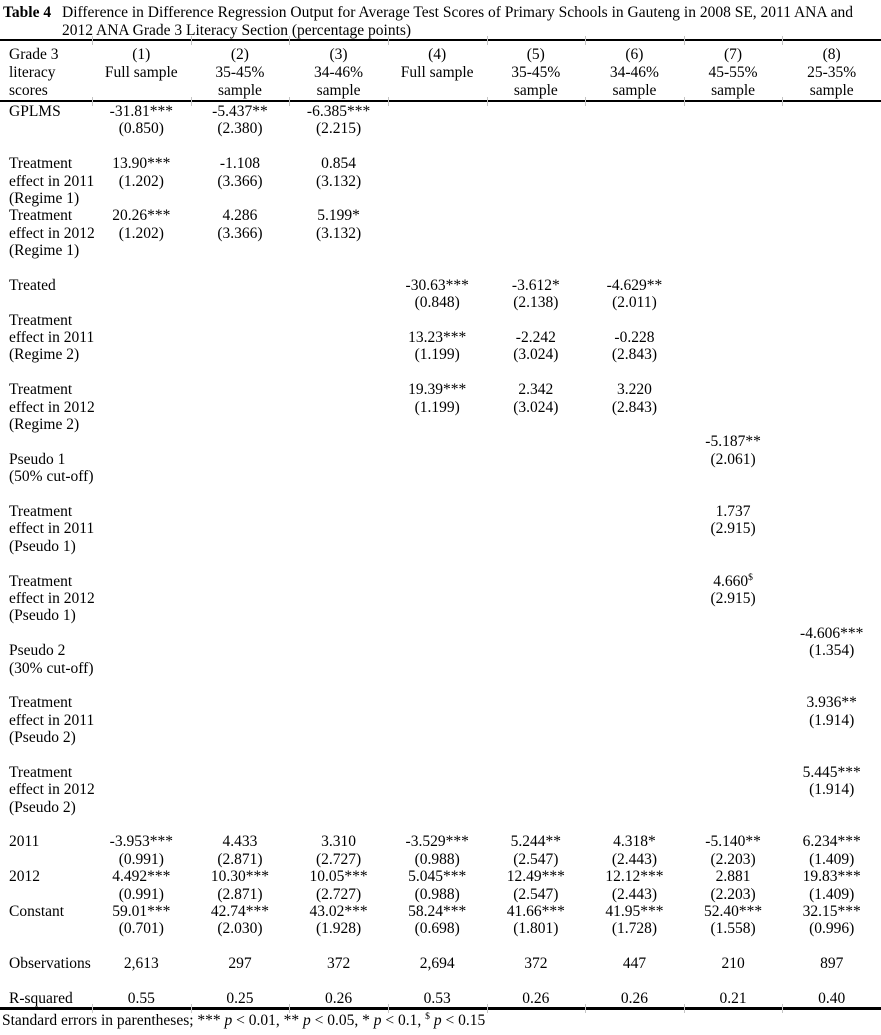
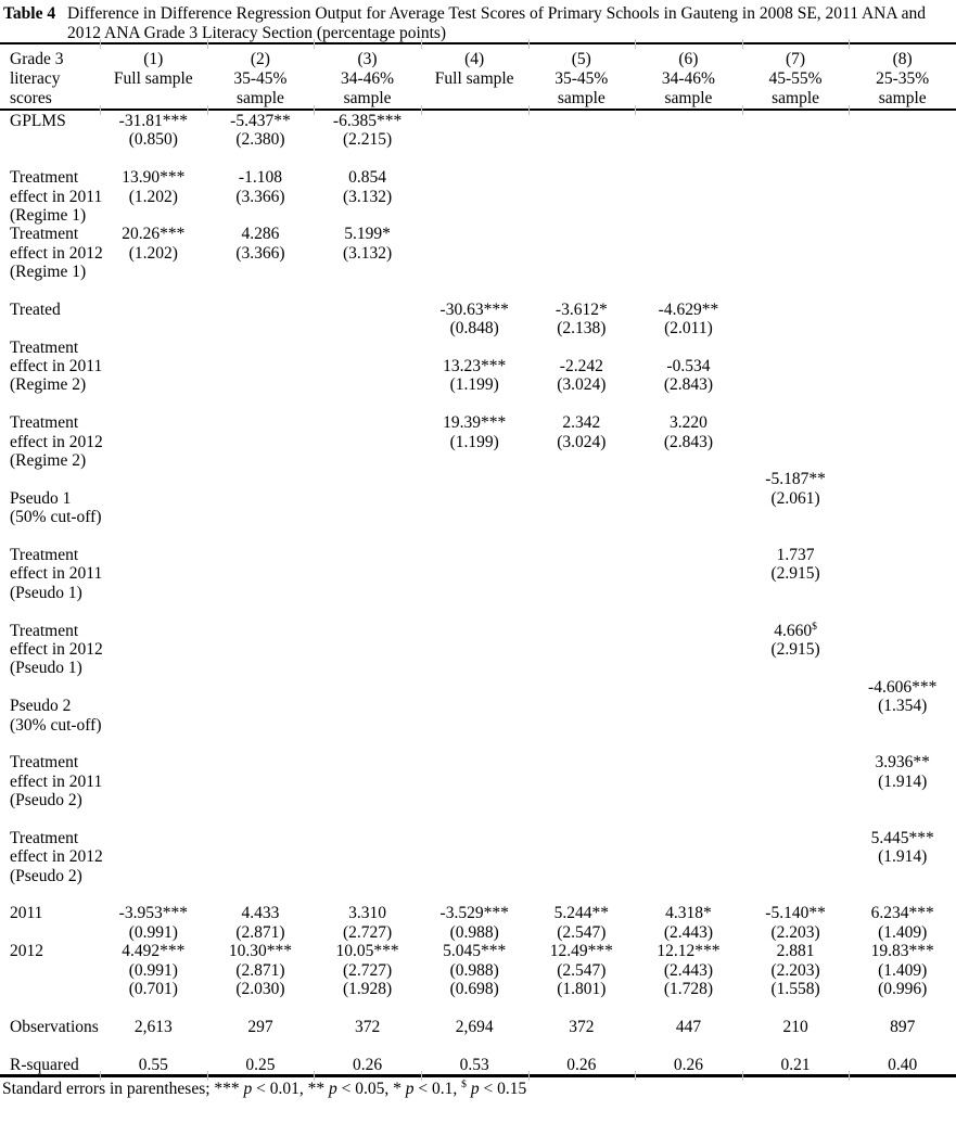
  Table 4
  Difference in Difference Regression Output for Average Test Scores of Primary Schools in Gauteng in 2008 SE, 2011 ANA and
  2012 ANA Grade 3 Literacy Section (percentage points)
  Grade 3
  (1)
  (2)
  (3)
  (4)
  (5)
  (6)
  (7)
  (8)
  literacy
  Full sample
  35-45%
  34-46%
  Full sample
  35-45%
  34-46%
  45-55%
  25-35%
  scores
  sample
  sample
  sample
  sample
  sample
  sample
  GPLMS
  -31.81***
  -5.437**
  -6.385***
  (0.850)
  (2.380)
  (2.215)
  Treatment
  13.90***
  -1.108
  0.854
  effect in 2011
  (1.202)
  (3.366)
  (3.132)
  (Regime 1)
  Treatment
  20.26***
  4.286
  5.199*
  effect in 2012
  (1.202)
  (3.366)
  (3.132)
  (Regime 1)
  Treated
  -30.63***
  -3.612*
  -4.629**
  (0.848)
  (2.138)
  (2.011)
  Treatment
  effect in 2011
  13.23***
  -2.242
- -0.228
+ -0.534
  (Regime 2)
  (1.199)
  (3.024)
  (2.843)
  Treatment
  19.39***
  2.342
  3.220
  effect in 2012
  (1.199)
  (3.024)
  (2.843)
  (Regime 2)
  -5.187**
  Pseudo 1
  (2.061)
  (50% cut-off)
  Treatment
  1.737
  effect in 2011
  (2.915)
  (Pseudo 1)
  Treatment
  4.660$
  effect in 2012
  (2.915)
  (Pseudo 1)
  -4.606***
  Pseudo 2
  (1.354)
  (30% cut-off)
  Treatment
  3.936**
  effect in 2011
  (1.914)
  (Pseudo 2)
  Treatment
  5.445***
  effect in 2012
  (1.914)
  (Pseudo 2)
  2011
  -3.953***
  4.433
  3.310
  -3.529***
  5.244**
  4.318*
  -5.140**
  6.234***
  (0.991)
  (2.871)
  (2.727)
  (0.988)
  (2.547)
  (2.443)
  (2.203)
  (1.409)
  2012
  4.492***
  10.30***
  10.05***
  5.045***
  12.49***
  12.12***
  2.881
  19.83***
  (0.991)
  (2.871)
  (2.727)
  (0.988)
  (2.547)
  (2.443)
  (2.203)
  (1.409)
- Constant
- 59.01***
- 42.74***
- 43.02***
- 58.24***
- 41.66***
- 41.95***
- 52.40***
- 32.15***
  (0.701)
  (2.030)
  (1.928)
  (0.698)
  (1.801)
  (1.728)
  (1.558)
  (0.996)
  Observations
  2,613
  297
  372
  2,694
  372
  447
  210
  897
  R-squared
  0.55
  0.25
  0.26
  0.53
  0.26
  0.26
  0.21
  0.40
  Standard errors in parentheses; *** p < 0.01, ** p < 0.05, * p < 0.1, $ p < 0.15
